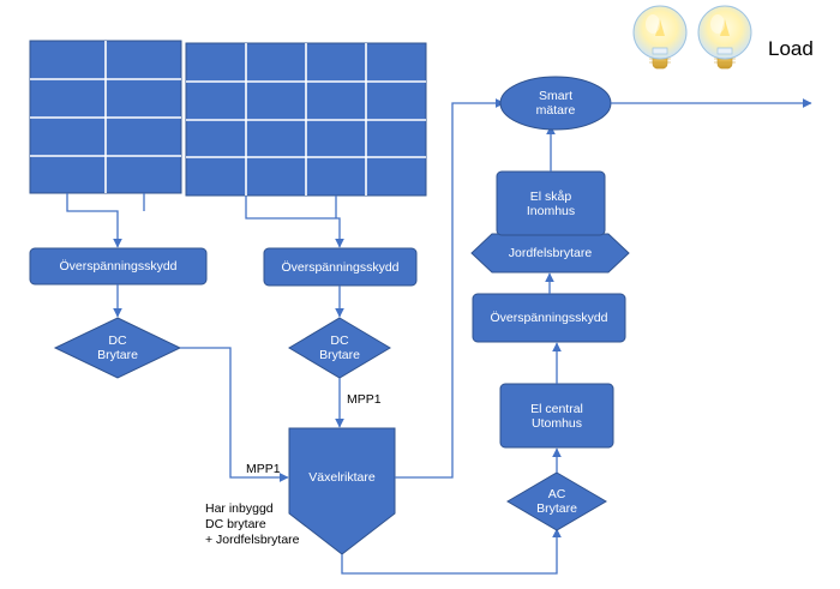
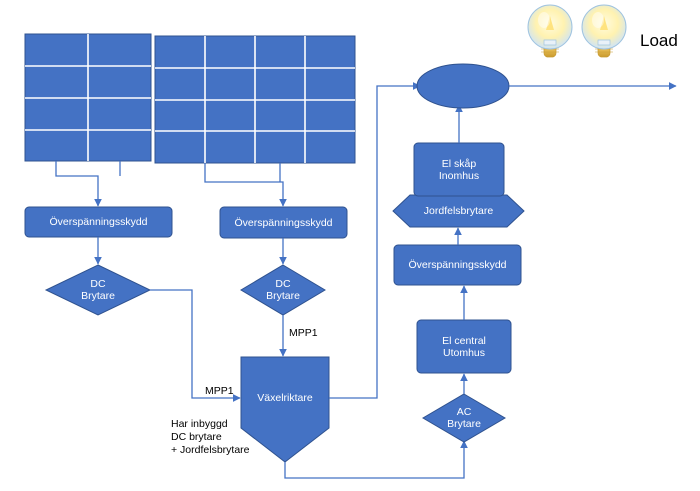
  Överspänningsskydd
  Överspänningsskydd
  DC
  Brytare
  DC
  Brytare
  Växelriktare
  AC
  Brytare
  El central
  Utomhus
  Överspänningsskydd
  Jordfelsbrytare
  El skåp
  Inomhus
- Smart
- mätare
  MPP1
  MPP1
  Har inbyggd
  DC brytare
  + Jordfelsbrytare
  Load
